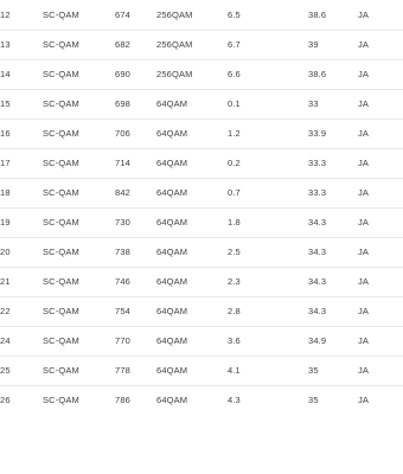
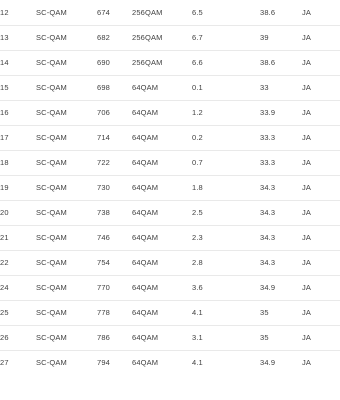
  12	SC-QAM	674	256QAM	6.5	38.6	JA
  13	SC-QAM	682	256QAM	6.7	39	JA
  14	SC-QAM	690	256QAM	6.6	38.6	JA
  15	SC-QAM	698	64QAM	0.1	33	JA
  16	SC-QAM	706	64QAM	1.2	33.9	JA
  17	SC-QAM	714	64QAM	0.2	33.3	JA
- 18	SC-QAM	842	64QAM	0.7	33.3	JA
+ 18	SC-QAM	722	64QAM	0.7	33.3	JA
  19	SC-QAM	730	64QAM	1.8	34.3	JA
  20	SC-QAM	738	64QAM	2.5	34.3	JA
  21	SC-QAM	746	64QAM	2.3	34.3	JA
  22	SC-QAM	754	64QAM	2.8	34.3	JA
  24	SC-QAM	770	64QAM	3.6	34.9	JA
  25	SC-QAM	778	64QAM	4.1	35	JA
- 26	SC-QAM	786	64QAM	4.3	35	JA
+ 26	SC-QAM	786	64QAM	3.1	35	JA
+ 27	SC-QAM	794	64QAM	4.1	34.9	JA
